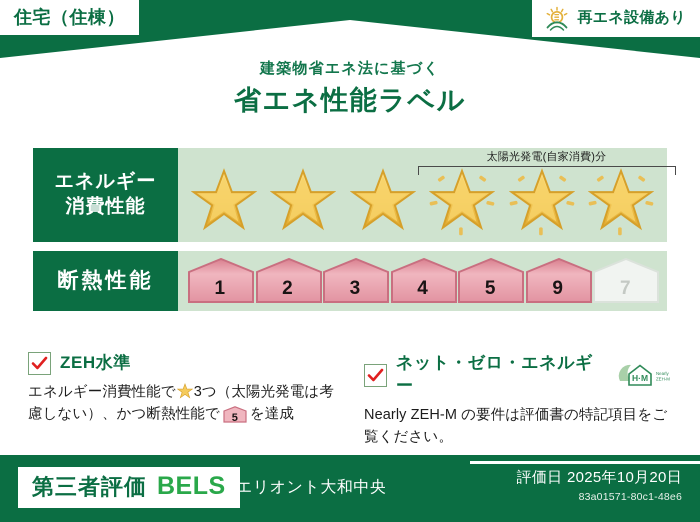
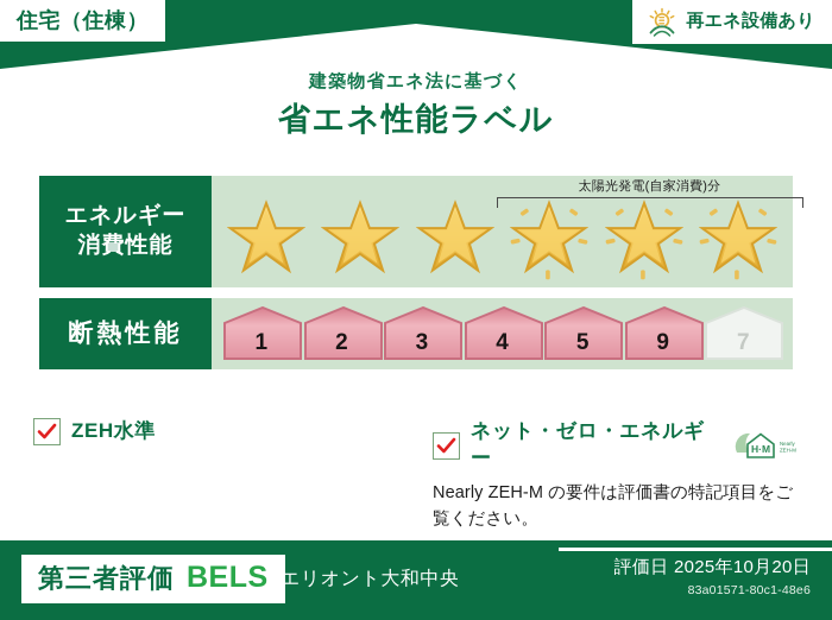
  住宅（住棟）
  再エネ設備あり
  建築物省エネ法に基づく
  省エネ性能ラベル
  エネルギー
  消費性能
  太陽光発電(自家消費)分
  断熱性能
  1
  2
  3
  4
  5
  9
  7
  ZEH水準
- エネルギー消費性能で 3つ（太陽光発電は考慮しない）、かつ断熱性能で 5 を達成
  ネット・ゼロ・エネルギー
  H·M
  Nearly ZEH-M の要件は評価書の特記項目をご覧ください。
  第三者評価
  BELS
  エリオント大和中央
  評価日 2025年10月20日
  83a01571-80c1-48e6
